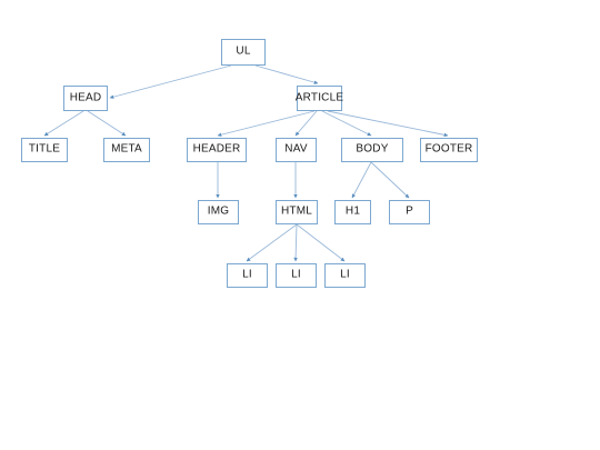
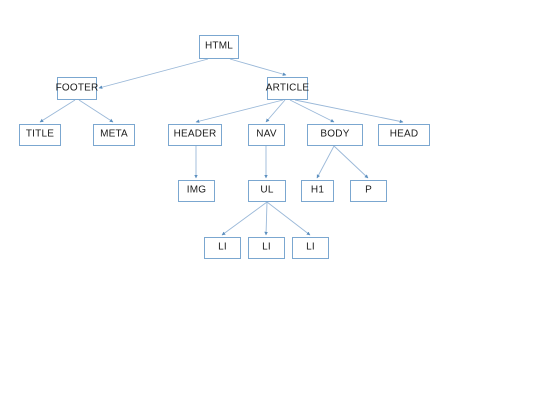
- UL
+ HTML
- HEAD
+ FOOTER
  ARTICLE
  TITLE
  META
  HEADER
  NAV
  BODY
- FOOTER
+ HEAD
  IMG
- HTML
+ UL
  H1
  P
  LI
  LI
  LI
